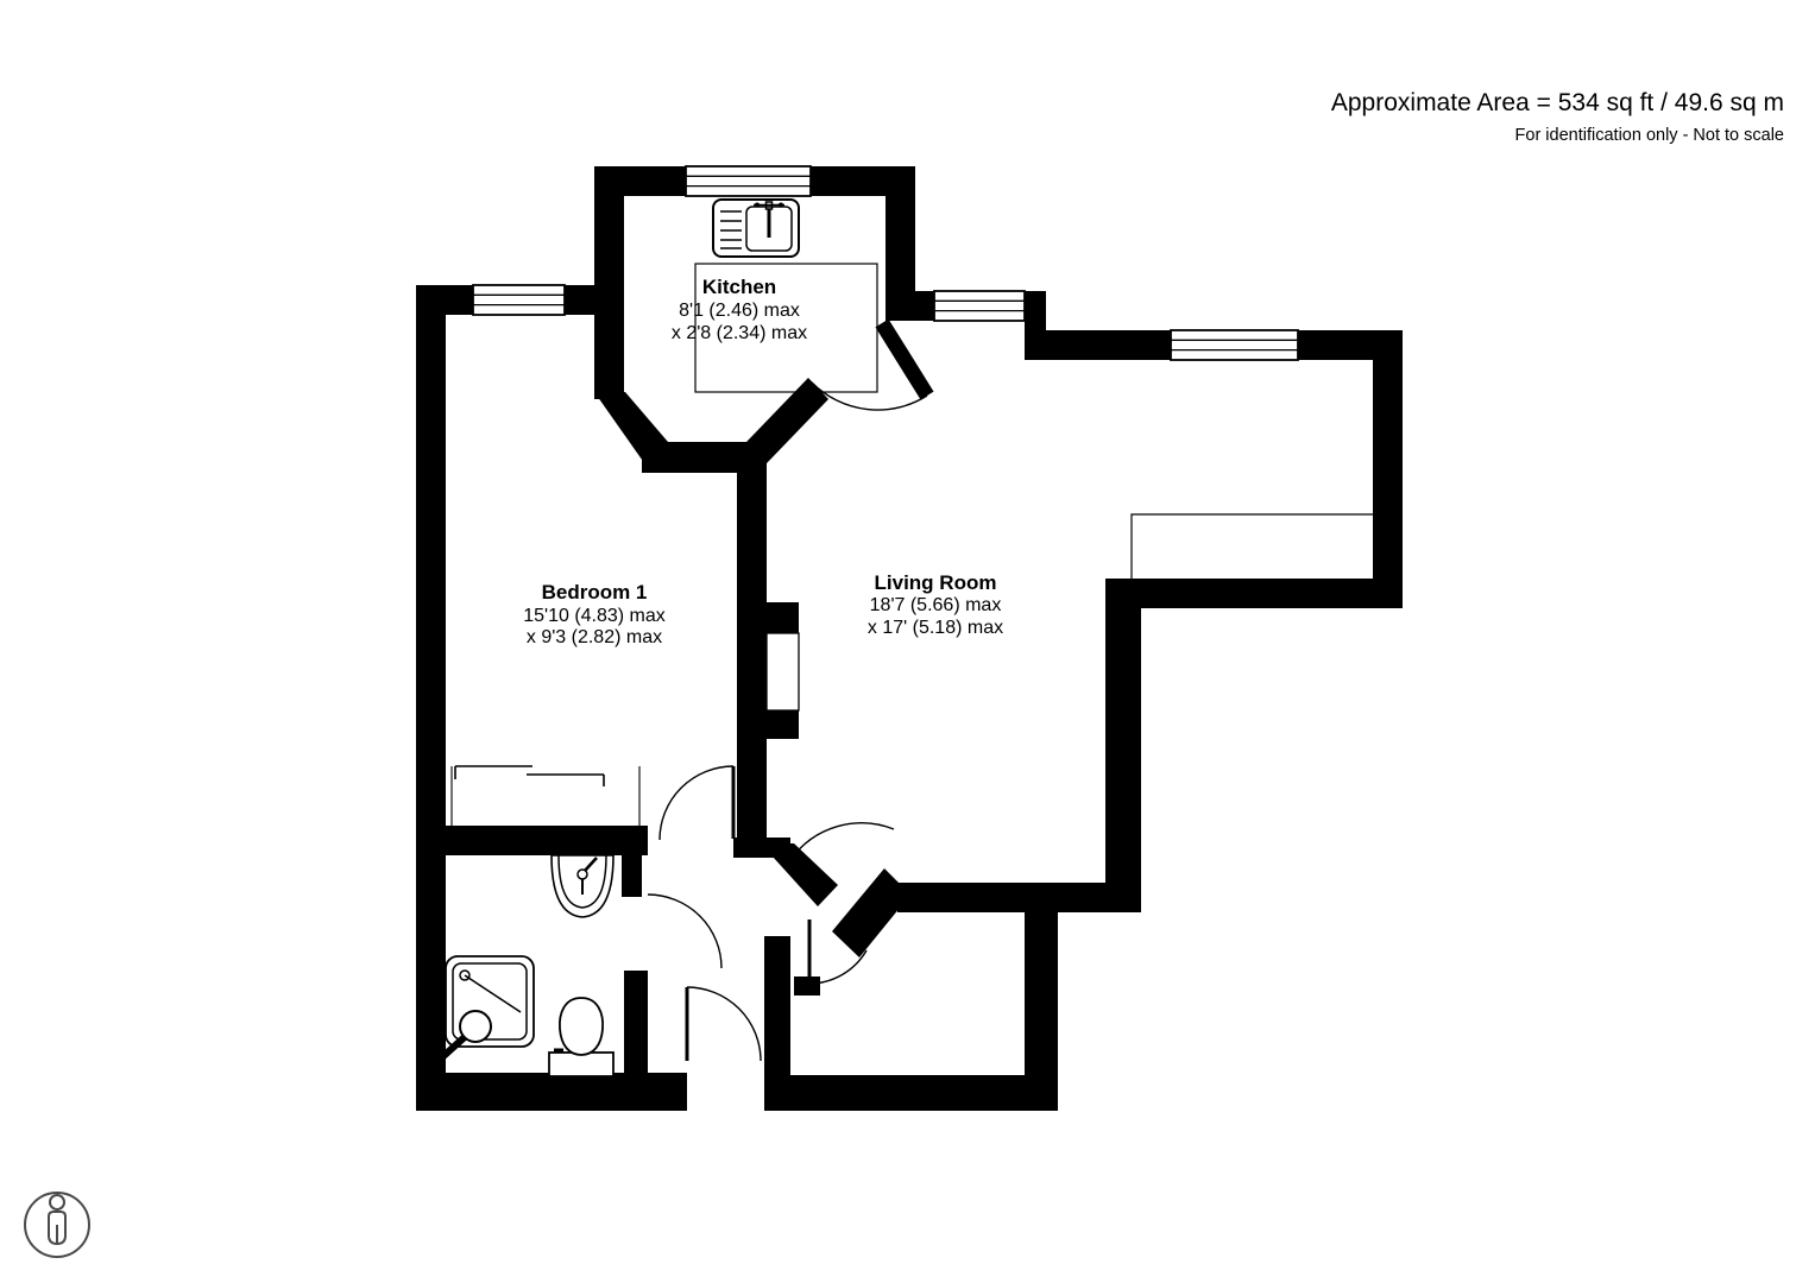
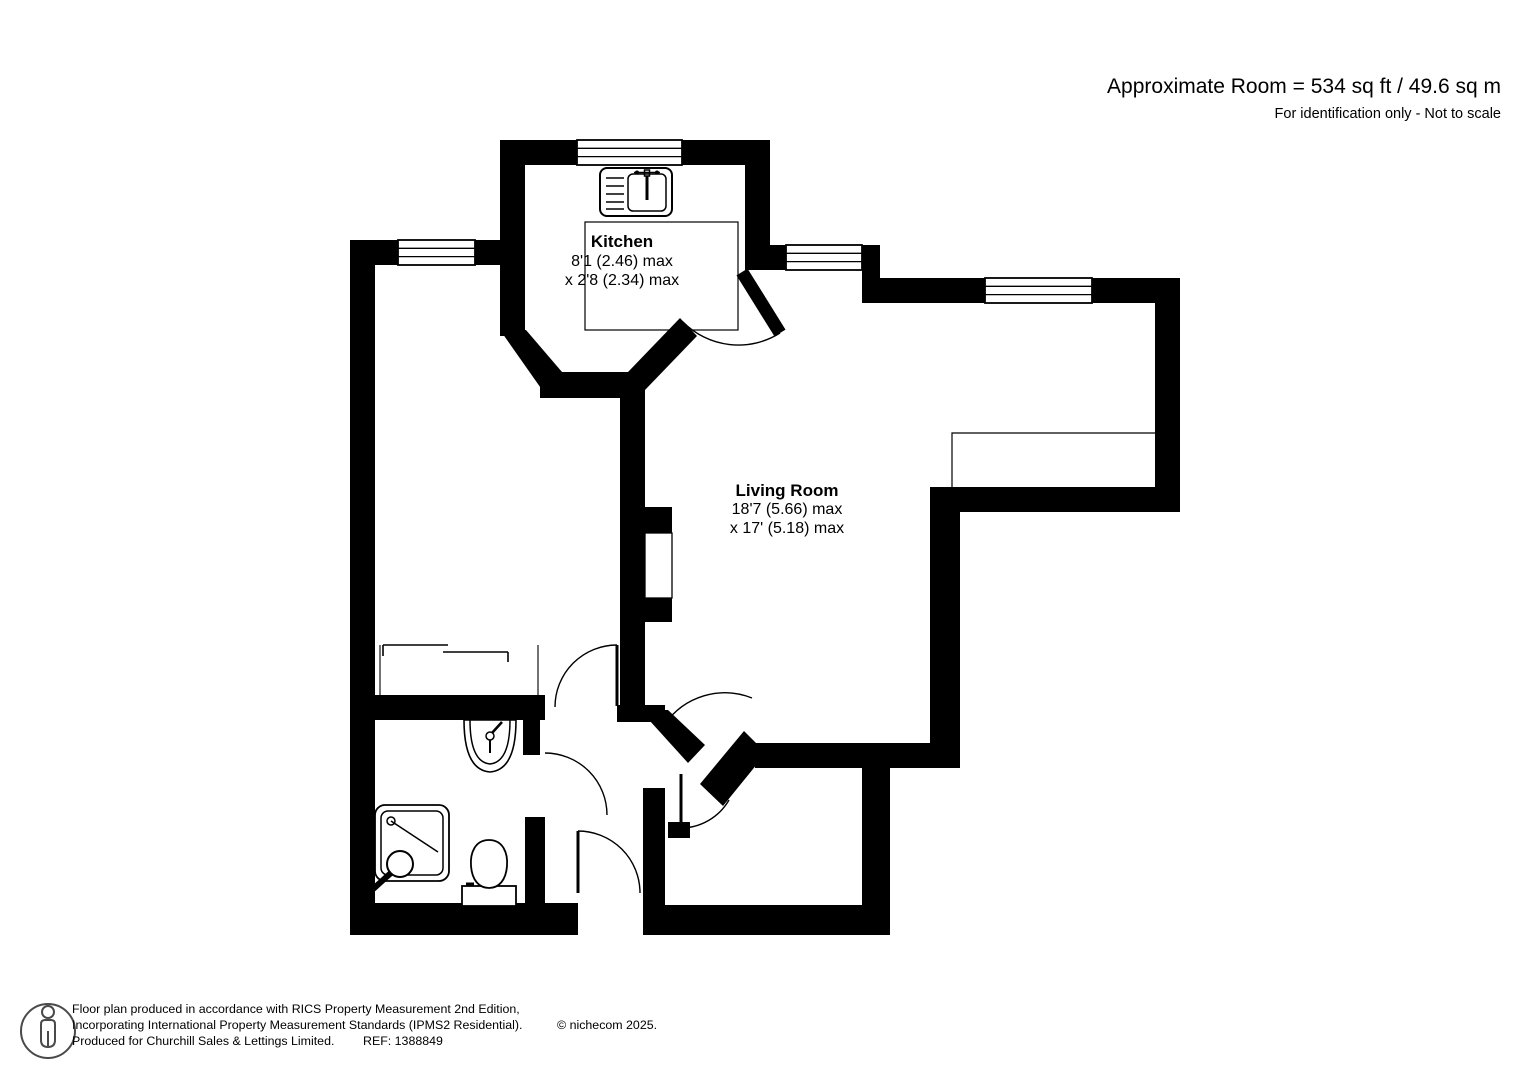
  Kitchen
  8'1 (2.46) max
  x 2'8 (2.34) max
- Bedroom 1
- 15'10 (4.83) max
- x 9'3 (2.82) max
  Living Room
  18'7 (5.66) max
  x 17' (5.18) max
- Approximate Area = 534 sq ft / 49.6 sq m
+ Approximate Room = 534 sq ft / 49.6 sq m
  For identification only - Not to scale
+ Floor plan produced in accordance with RICS Property Measurement 2nd Edition,
+ Incorporating International Property Measurement Standards (IPMS2 Residential).
+ © nichecom 2025.
+ Produced for Churchill Sales & Lettings Limited.
+ REF: 1388849
